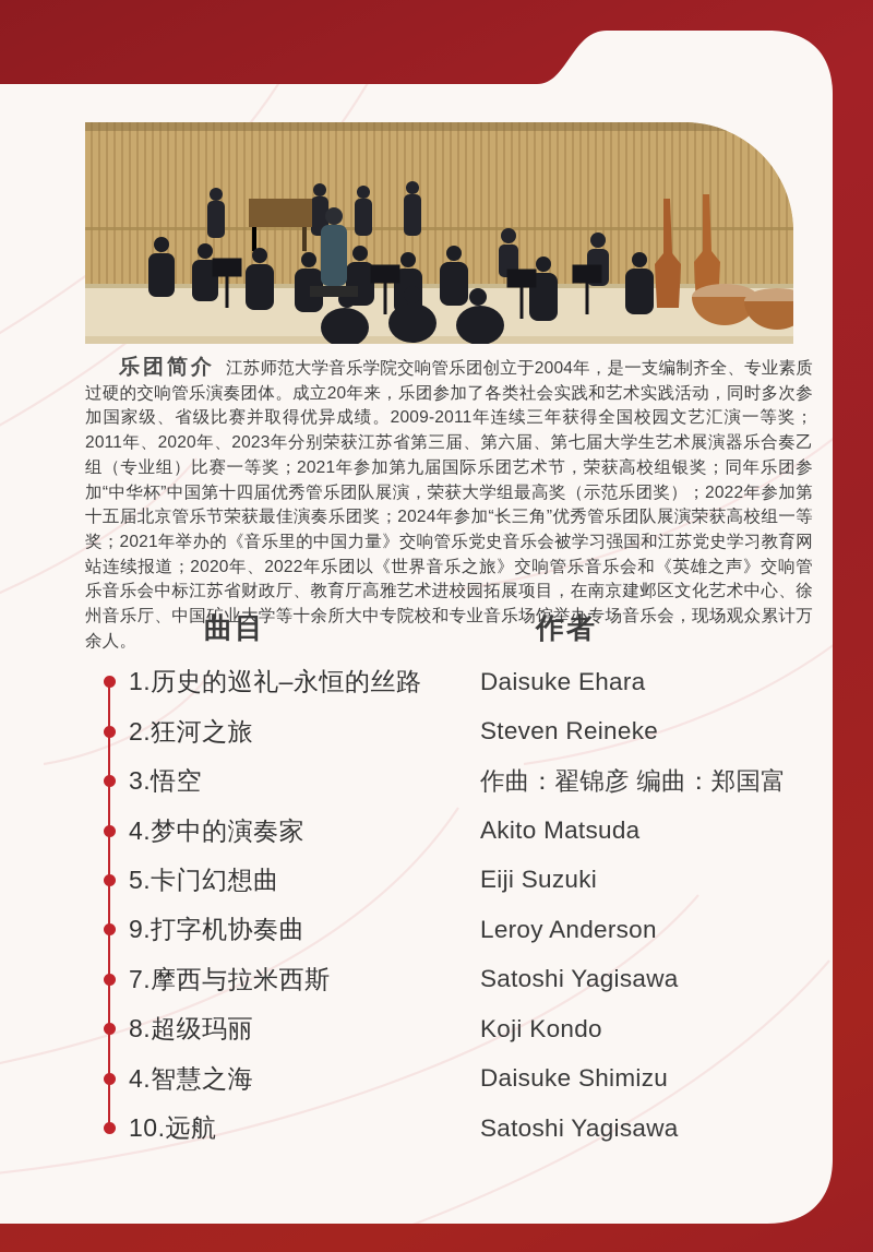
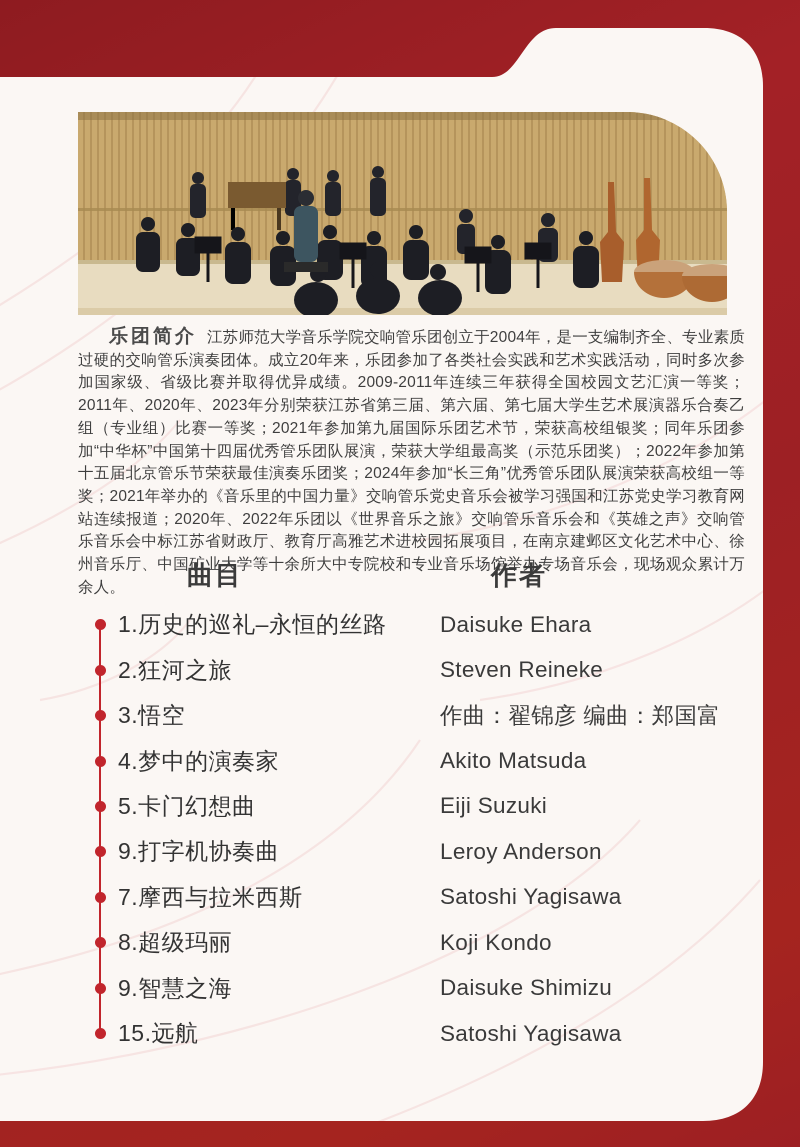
  乐团简介 江苏师范大学音乐学院交响管乐团创立于2004年，是一支编制齐全、专业素质过硬的交响管乐演奏团体。成立20年来，乐团参加了各类社会实践和艺术实践活动，同时多次参加国家级、省级比赛并取得优异成绩。2009-2011年连续三年获得全国校园文艺汇演一等奖；2011年、2020年、2023年分别荣获江苏省第三届、第六届、第七届大学生艺术展演器乐合奏乙组（专业组）比赛一等奖；2021年参加第九届国际乐团艺术节，荣获高校组银奖；同年乐团参加“中华杯”中国第十四届优秀管乐团队展演，荣获大学组最高奖（示范乐团奖）；2022年参加第十五届北京管乐节荣获最佳演奏乐团奖；2024年参加“长三角”优秀管乐团队展演荣获高校组一等奖；2021年举办的《音乐里的中国力量》交响管乐党史音乐会被学习强国和江苏党史学习教育网站连续报道；2020年、2022年乐团以《世界音乐之旅》交响管乐音乐会和《英雄之声》交响管乐音乐会中标江苏省财政厅、教育厅高雅艺术进校园拓展项目，在南京建邺区文化艺术中心、徐州音乐厅、中国矿业大学等十余所大中专院校和专业音乐场馆举办专场音乐会，现场观众累计万余人。
  曲目
  作者
  1.历史的巡礼–永恒的丝路
  Daisuke Ehara
  2.狂河之旅
  Steven Reineke
  3.悟空
  作曲：翟锦彦 编曲：郑国富
  4.梦中的演奏家
  Akito Matsuda
  5.卡门幻想曲
  Eiji Suzuki
  9.打字机协奏曲
  Leroy Anderson
  7.摩西与拉米西斯
  Satoshi Yagisawa
  8.超级玛丽
  Koji Kondo
- 4.智慧之海
+ 9.智慧之海
  Daisuke Shimizu
- 10.远航
+ 15.远航
  Satoshi Yagisawa
